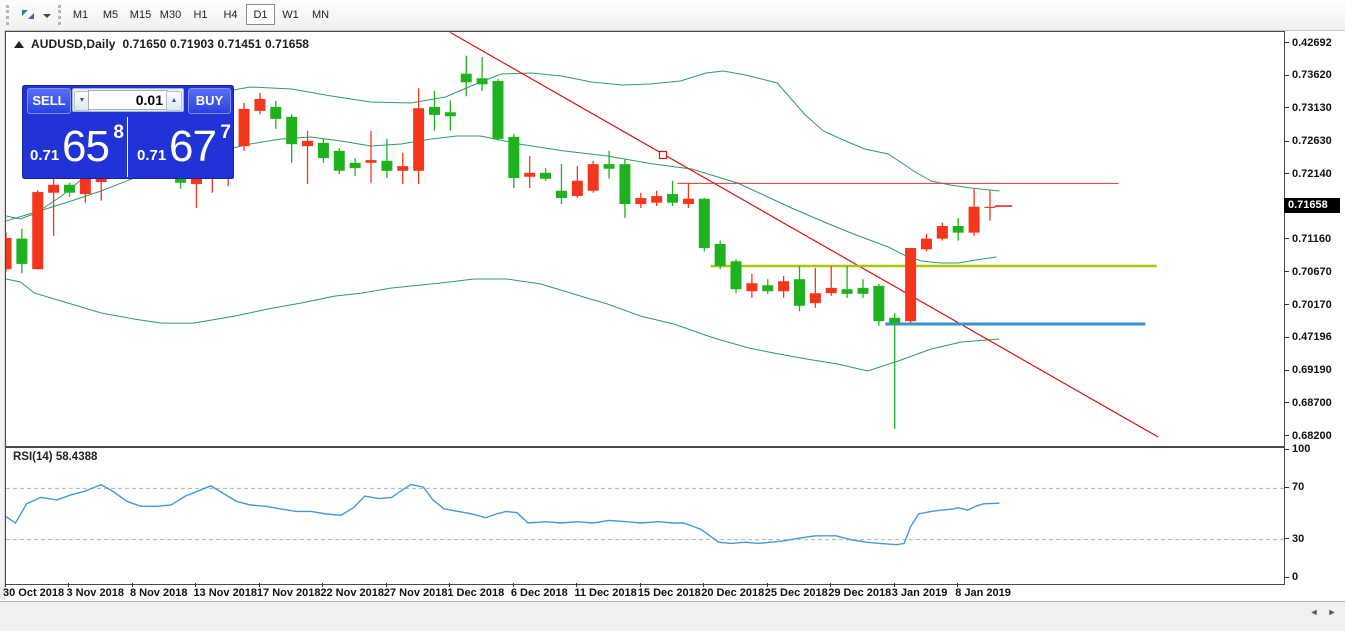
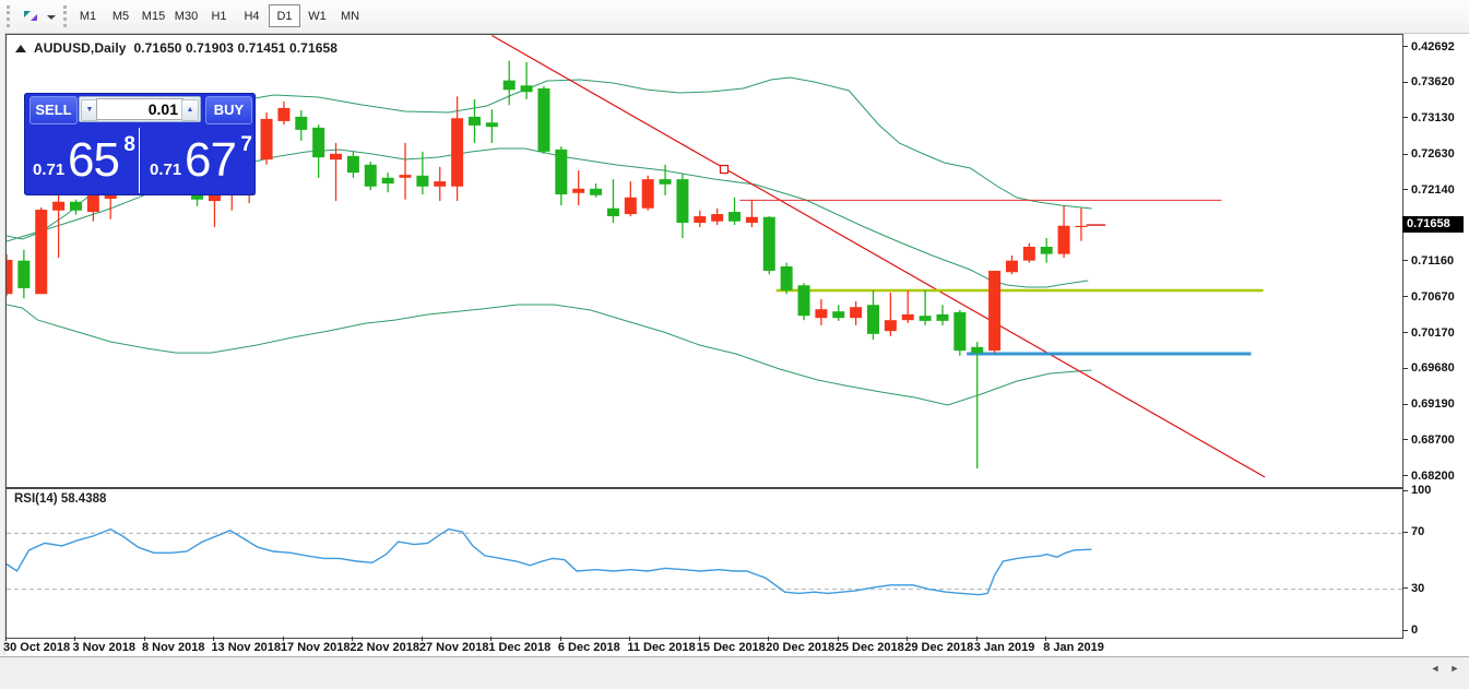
  M1
  M5
  M15
  M30
  H1
  H4
  D1
  W1
  MN
  AUDUSD,Daily 0.71650 0.71903 0.71451 0.71658
  SELL
  0.01
  BUY
  0.71
  65
  8
  0.71
  67
  7
  RSI(14) 58.4388
  30 Oct 2018
  3 Nov 2018
  8 Nov 2018
  13 Nov 2018
  17 Nov 2018
  22 Nov 2018
  27 Nov 2018
  1 Dec 2018
  6 Dec 2018
  11 Dec 2018
  15 Dec 2018
  20 Dec 2018
  25 Dec 2018
  29 Dec 2018
  3 Jan 2019
  8 Jan 2019
  ◄
  ►
  0.42692
  0.73620
  0.73130
  0.72630
  0.72140
  0.71160
  0.70670
  0.70170
- 0.47196
+ 0.69680
  0.69190
  0.68700
  0.68200
  0.71658
  100
  70
  30
  0
